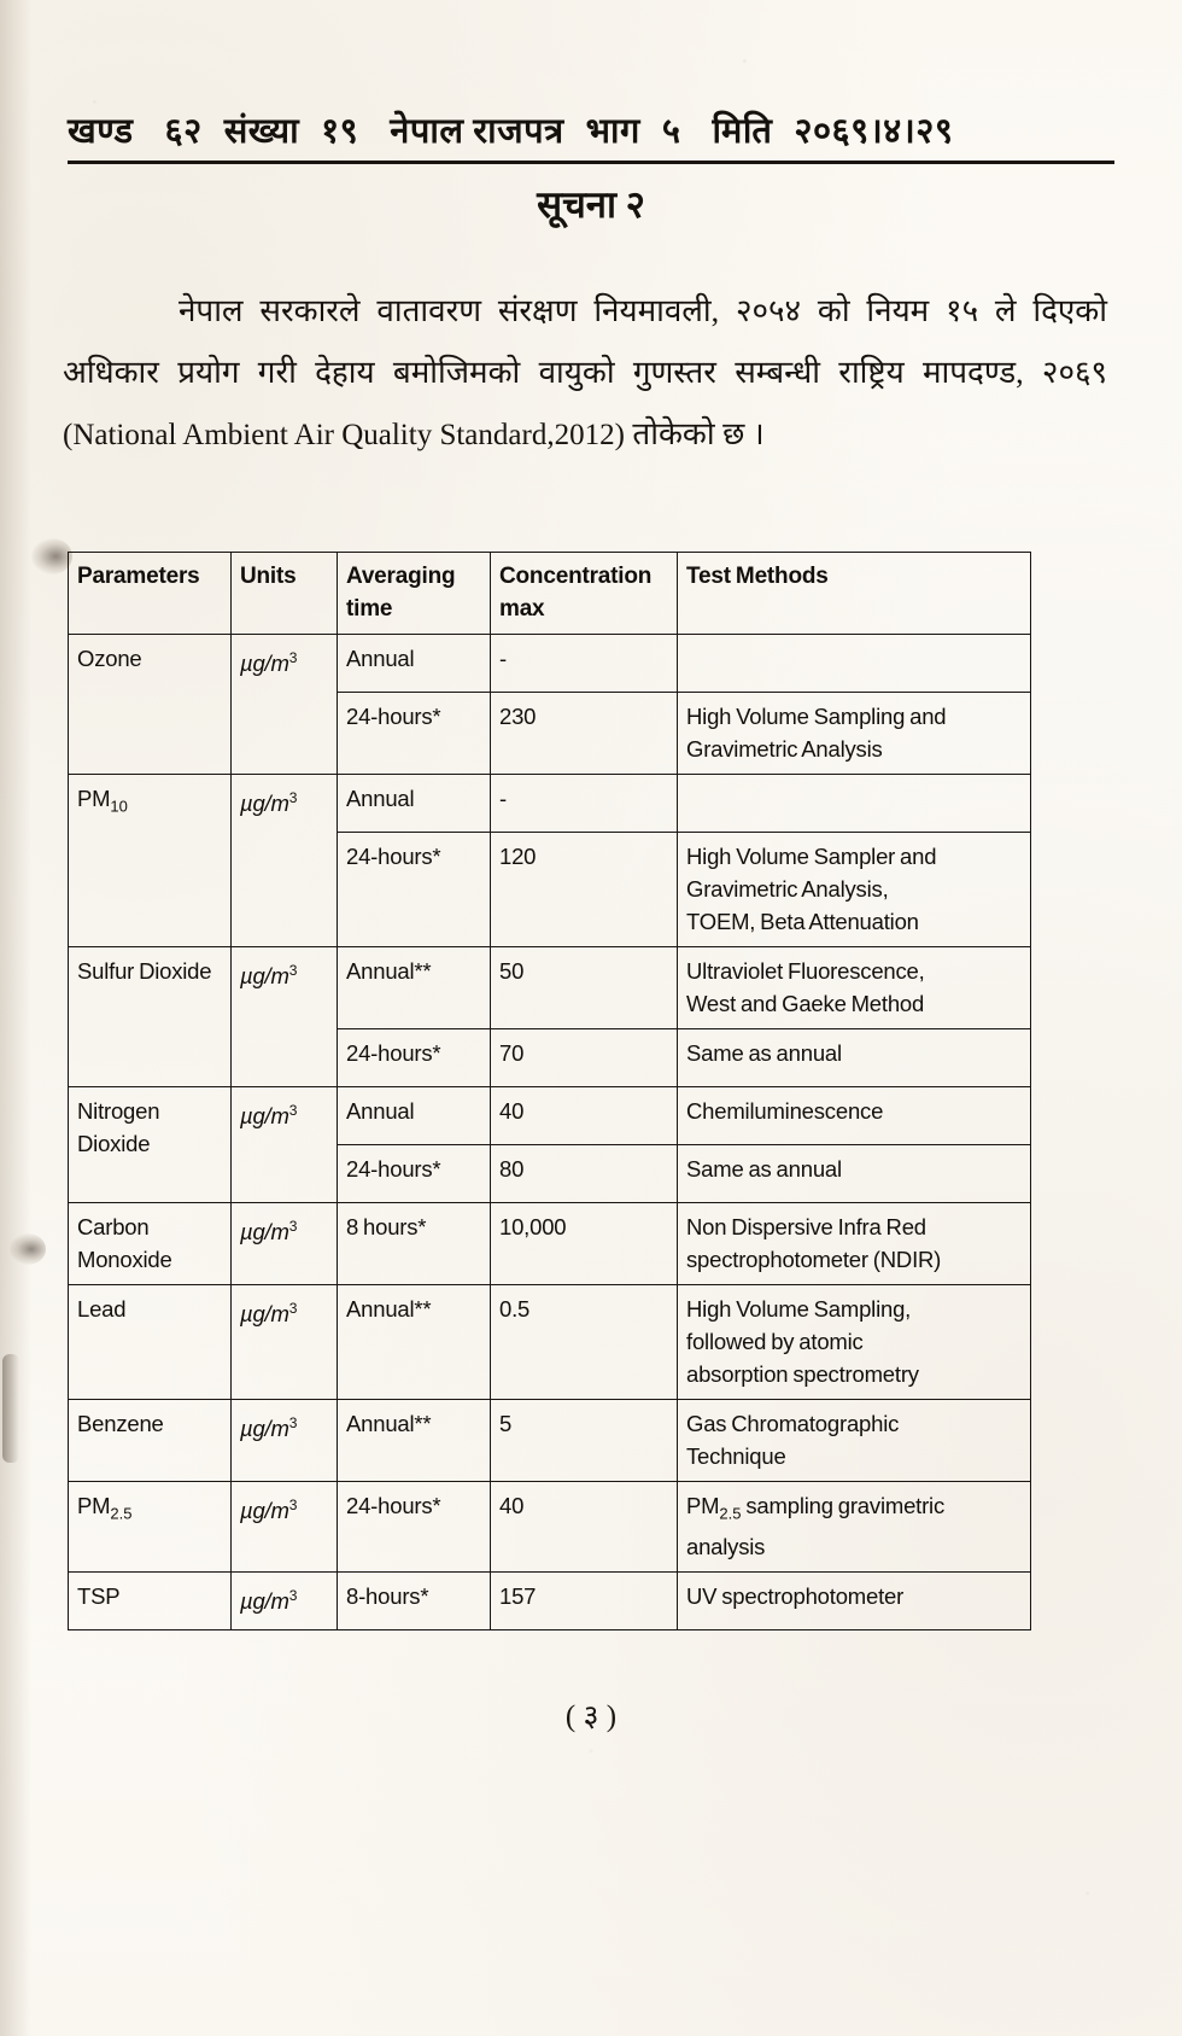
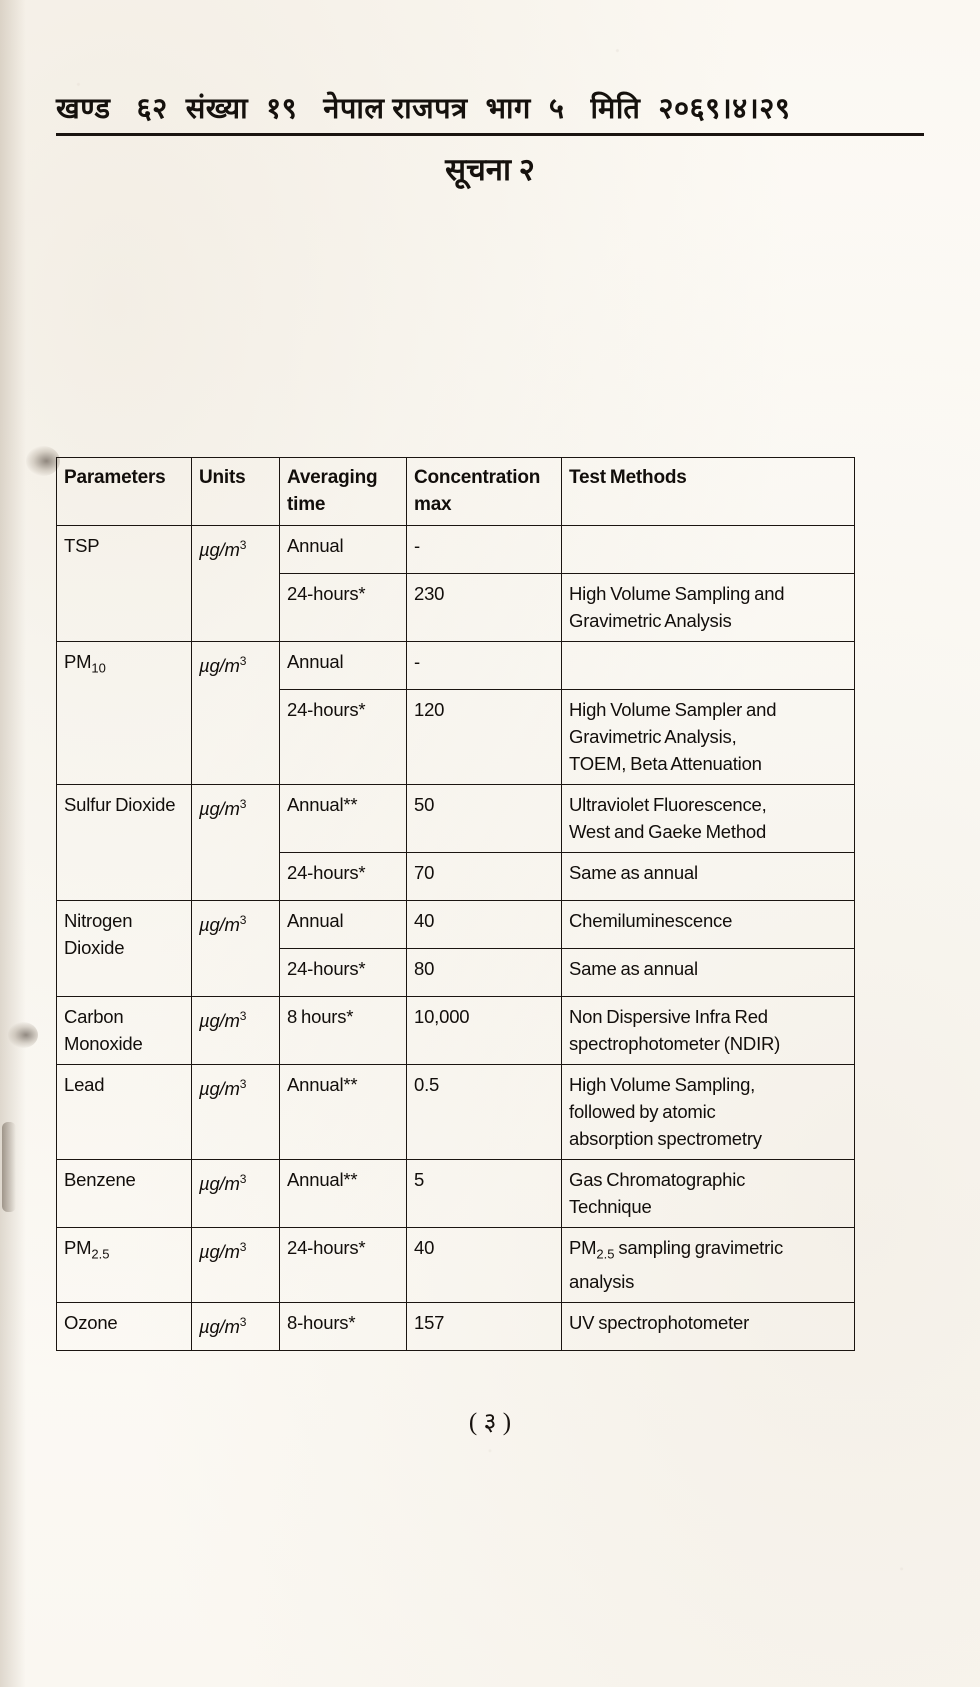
  खण्ड ६२ संख्या १९ नेपाल राजपत्र भाग ५ मिति २०६९।४।२९
  सूचना २
- नेपाल सरकारले वातावरण संरक्षण नियमावली, २०५४ को नियम १५ ले दिएको अधिकार प्रयोग गरी देहाय बमोजिमको वायुको गुणस्तर सम्बन्धी राष्ट्रिय मापदण्ड, २०६९ (National Ambient Air Quality Standard,2012) तोकेको छ ।
  Parameters	Units	Averaging time	Concentration max	Test Methods
- Ozone	µg/m3	Annual	-
+ TSP	µg/m3	Annual	-
  24-hours*	230	High Volume Sampling andGravimetric Analysis
  PM10	µg/m3	Annual	-
  24-hours*	120	High Volume Sampler andGravimetric Analysis,TOEM, Beta Attenuation
  Sulfur Dioxide	µg/m3	Annual**	50	Ultraviolet Fluorescence,West and Gaeke Method
  24-hours*	70	Same as annual
  Nitrogen Dioxide	µg/m3	Annual	40	Chemiluminescence
  24-hours*	80	Same as annual
  Carbon Monoxide	µg/m3	8 hours*	10,000	Non Dispersive Infra Redspectrophotometer (NDIR)
  Lead	µg/m3	Annual**	0.5	High Volume Sampling,followed by atomicabsorption spectrometry
  Benzene	µg/m3	Annual**	5	Gas ChromatographicTechnique
  PM2.5	µg/m3	24-hours*	40	PM2.5 sampling gravimetricanalysis
- TSP	µg/m3	8-hours*	157	UV spectrophotometer
+ Ozone	µg/m3	8-hours*	157	UV spectrophotometer
  ( ३ )
